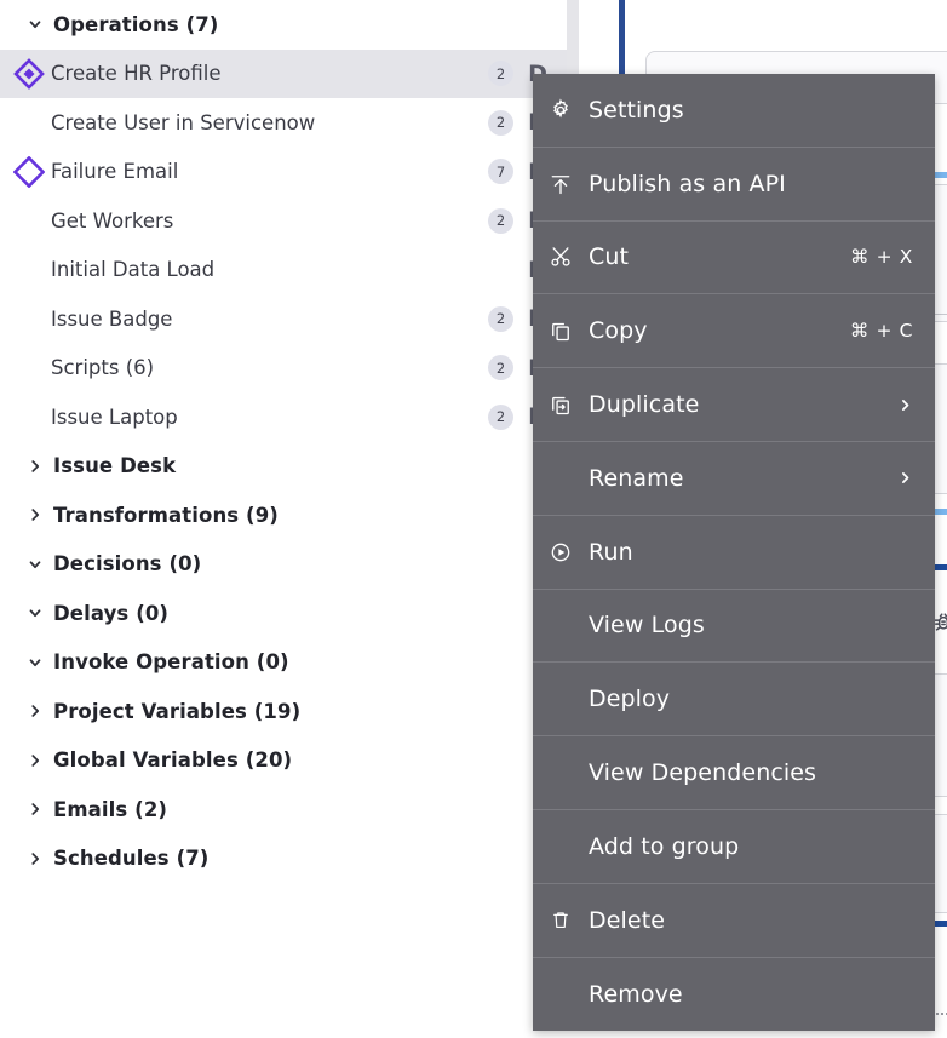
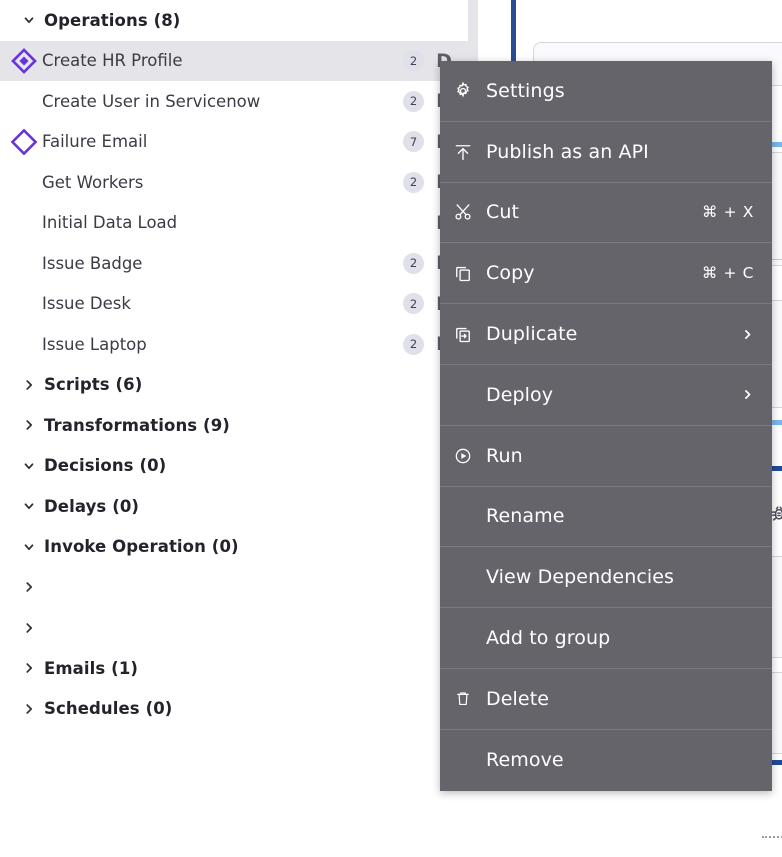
- Operations (7)
+ Operations (8)
  Create HR Profile
  2
  Create User in Servicenow
  2
  Failure Email
  7
  Get Workers
  2
  Initial Data Load
  Issue Badge
  2
- Scripts (6)
+ Issue Desk
  2
  Issue Laptop
  2
- Issue Desk
+ Scripts (6)
  Transformations (9)
  Decisions (0)
  Delays (0)
  Invoke Operation (0)
- Project Variables (19)
- Global Variables (20)
- Emails (2)
+ Emails (1)
- Schedules (7)
+ Schedules (0)
  Settings
  Publish as an API
  Cut
  ⌘ + X
  Copy
  ⌘ + C
  Duplicate
- Rename
+ Deploy
  Run
- View Logs
- Deploy
+ Rename
  View Dependencies
  Add to group
  Delete
  Remove
